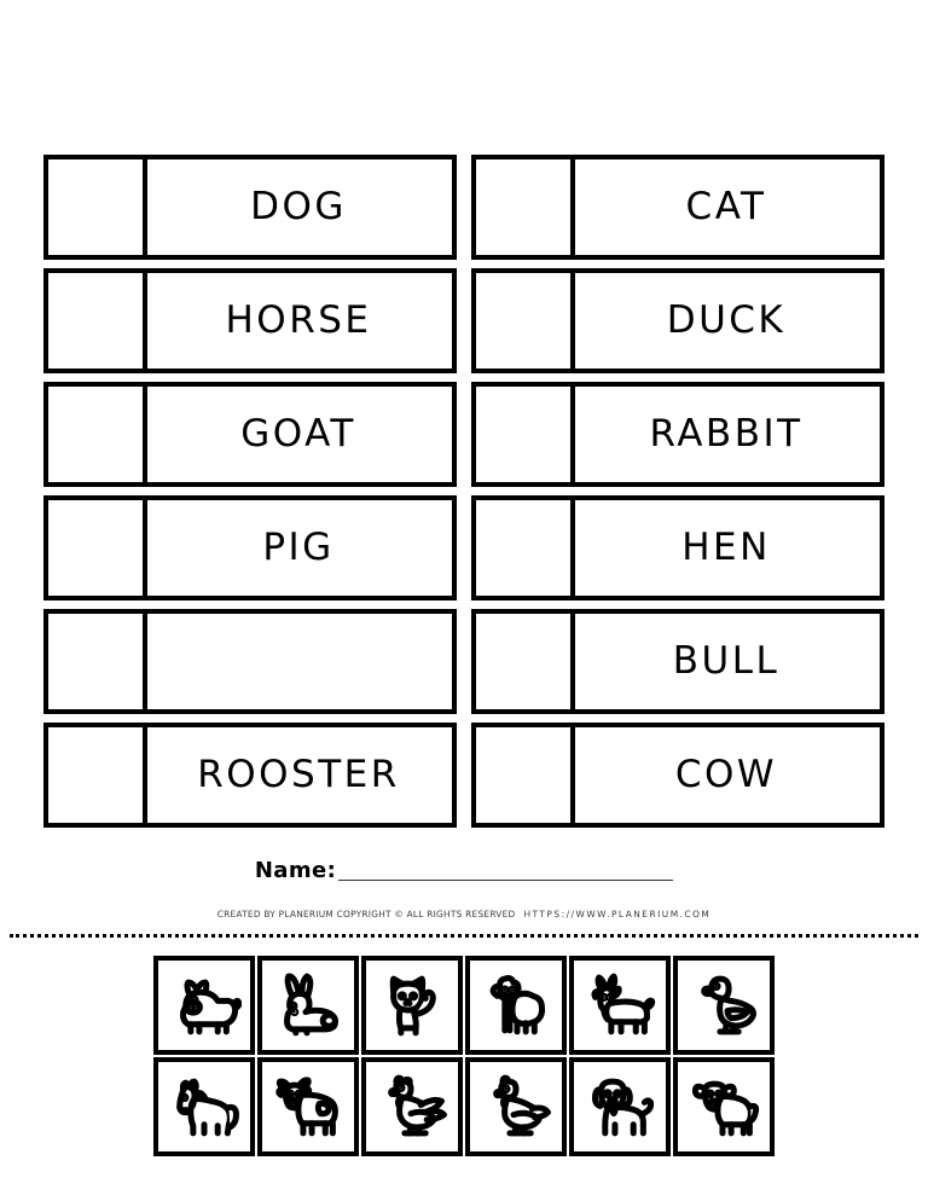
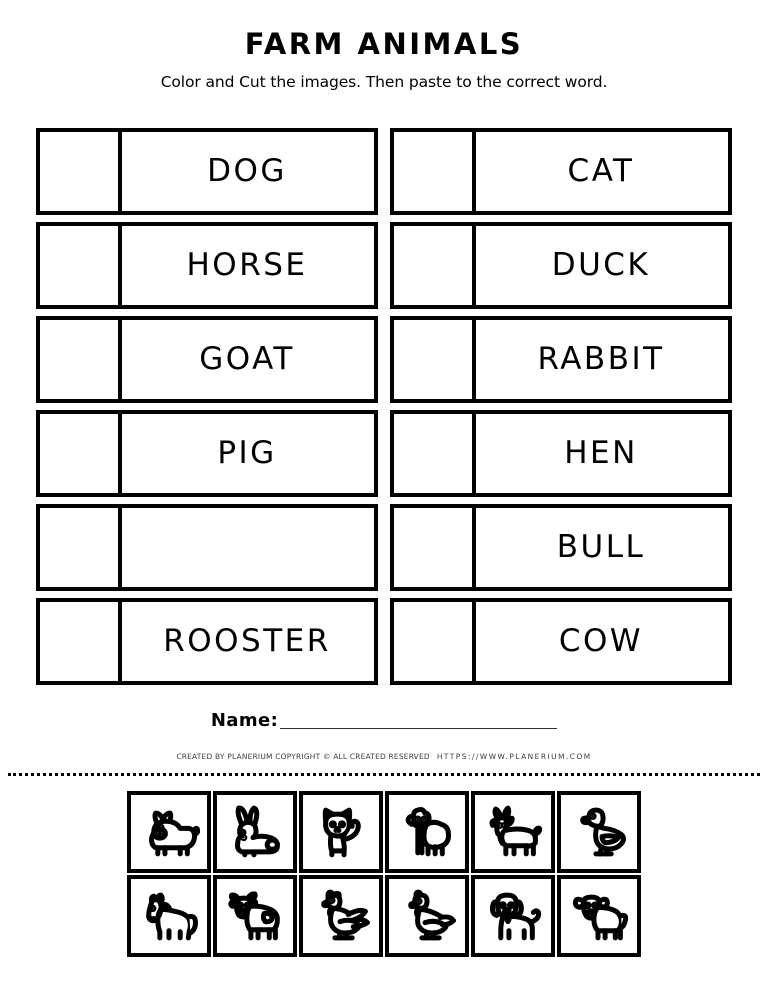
+ FARM ANIMALS
+ Color and Cut the images. Then paste to the correct word.
  DOG
  CAT
  HORSE
  DUCK
  GOAT
  RABBIT
  PIG
  HEN
  BULL
  ROOSTER
  COW
  Name:
- CREATED BY PLANERIUM COPYRIGHT © ALL RIGHTS RESERVED HTTPS://WWW.PLANERIUM.COM
+ CREATED BY PLANERIUM COPYRIGHT © ALL CREATED RESERVED HTTPS://WWW.PLANERIUM.COM
